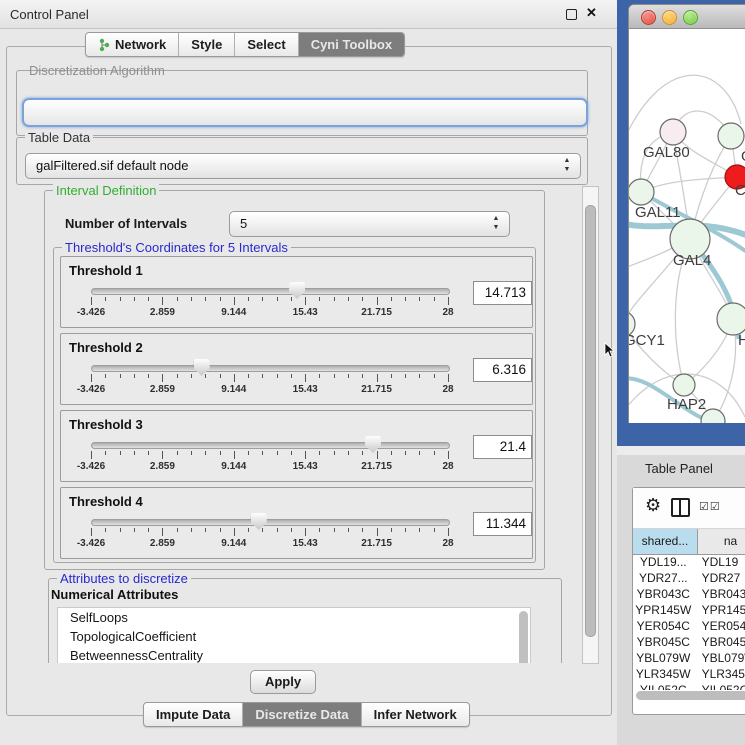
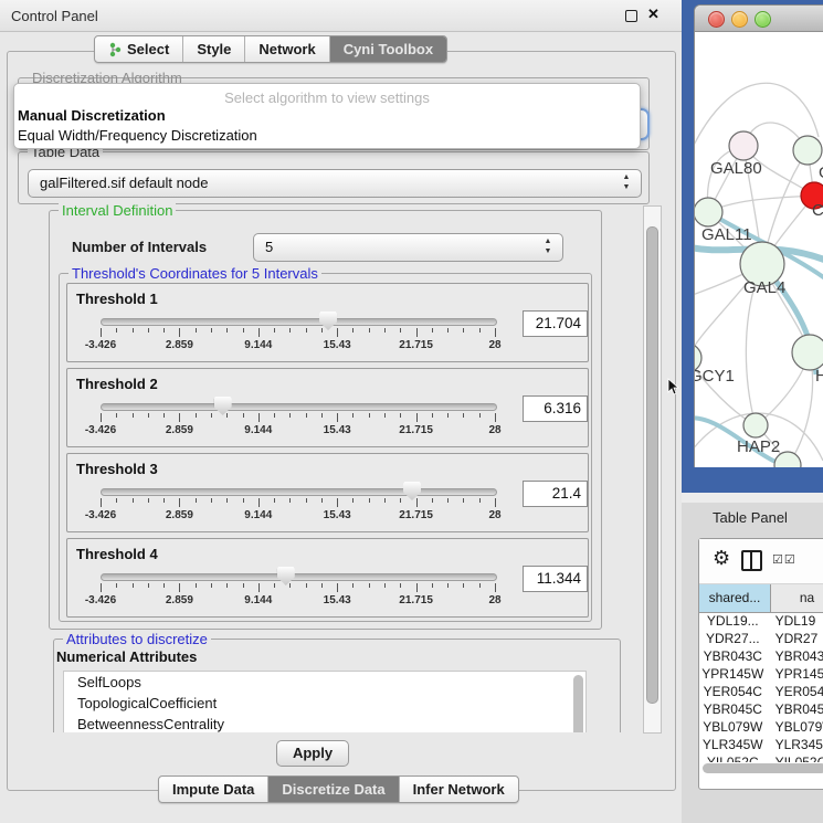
  Control Panel
  ✕
- Network
+ Select
  Style
- Select
+ Network
  Cyni Toolbox
  Discretization Algorithm
+ Select algorithm to view settings
+ Manual Discretization
+ Equal Width/Frequency Discretization
  Table Data
  galFiltered.sif default node
  Interval Definition
  Number of Intervals
  5
  Threshold's Coordinates for 5 Intervals
  Threshold 1
  -3.426
  2.859
  9.144
  15.43
  21.715
  28
- 14.713
+ 21.704
  Threshold 2
  -3.426
  2.859
  9.144
  15.43
  21.715
  28
  6.316
  Threshold 3
  -3.426
  2.859
  9.144
  15.43
  21.715
  28
  21.4
  Threshold 4
  -3.426
  2.859
  9.144
  15.43
  21.715
  28
  11.344
  Attributes to discretize
  Numerical Attributes
  SelfLoops
  TopologicalCoefficient
  BetweennessCentrality
  Apply
  Impute Data
  Discretize Data
  Infer Network
  GAL80
  GAL11
  GAL4
  C
  GCY1
  H
  HAP2
  Table Panel
  ⚙
  ☑☑
  shared...
  na
  YDL19...
  YDL19
  YDR27...
  YDR27
  YBR043C
  YBR043
  YPR145W
  YPR145
  YER054C
  YER054
  YBR045C
  YBR045
  YBL079W
  YBL079
  YLR345W
  YLR345
